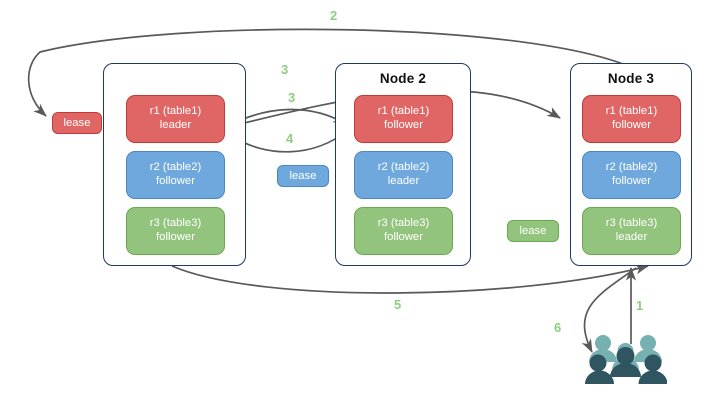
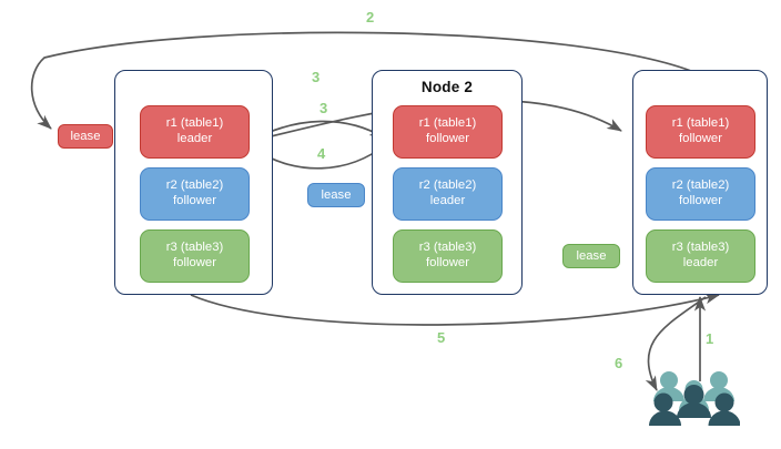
  2
  3
  3
  4
  5
  1
  6
  r1 (table1)
  leader
  r2 (table2)
  follower
  r3 (table3)
  follower
  Node 2
  r1 (table1)
  follower
  r2 (table2)
  leader
  r3 (table3)
  follower
- Node 3
  r1 (table1)
  follower
  r2 (table2)
  follower
  r3 (table3)
  leader
  lease
  lease
  lease
